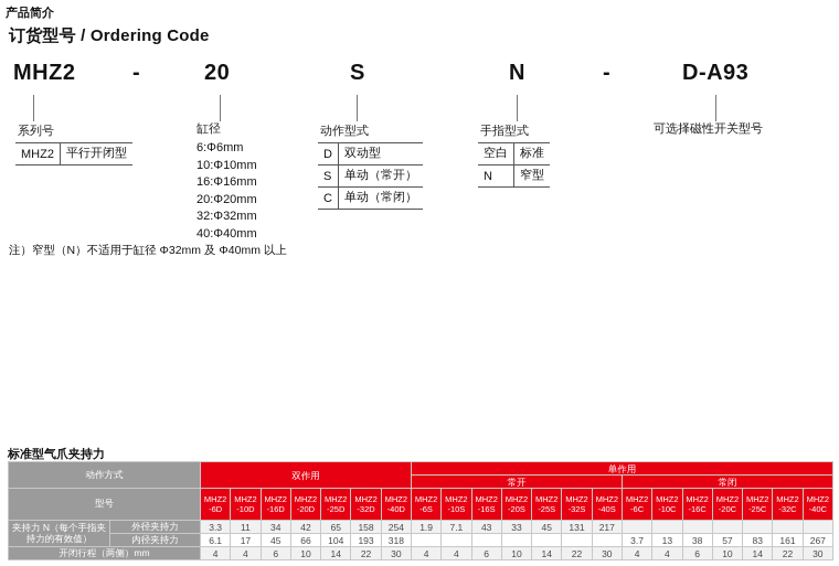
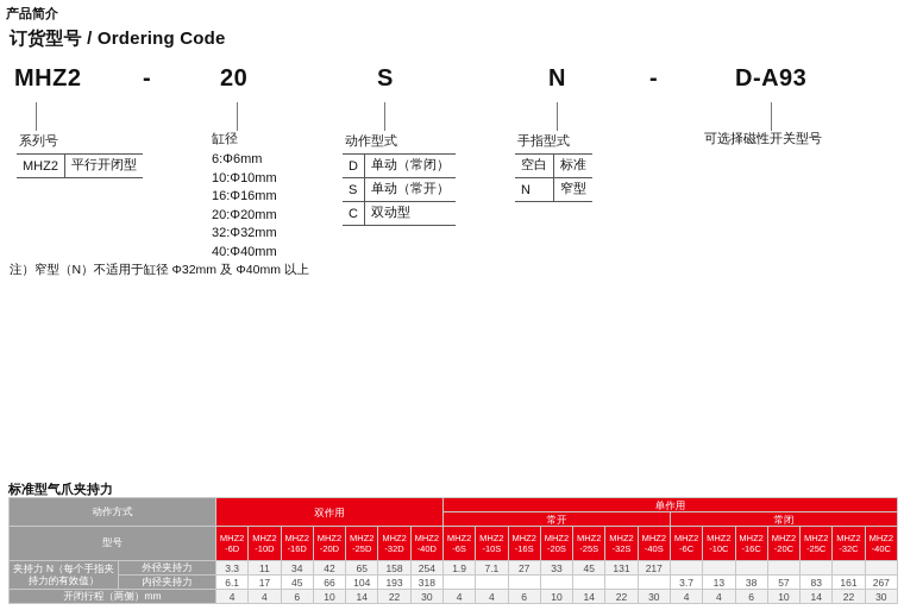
  产品简介
  订货型号 / Ordering Code
  MHZ2
  -
  20
  S
  N
  -
  D-A93
  系列号
  MHZ2	平行开闭型
  缸径
  6:Φ6mm
  10:Φ10mm
  16:Φ16mm
  20:Φ20mm
  32:Φ32mm
  40:Φ40mm
  动作型式
- D	双动型
+ D	单动（常闭）
  S	单动（常开）
- C	单动（常闭）
+ C	双动型
  手指型式
  空白	标准
  N	窄型
  可选择磁性开关型号
  注）窄型（N）不适用于缸径 Φ32mm 及 Φ40mm 以上
  标准型气爪夹持力
  动作方式	双作用	单作用
  常开	常闭
  型号	MHZ2 -6D	MHZ2 -10D	MHZ2 -16D	MHZ2 -20D	MHZ2 -25D	MHZ2 -32D	MHZ2 -40D	MHZ2 -6S	MHZ2 -10S	MHZ2 -16S	MHZ2 -20S	MHZ2 -25S	MHZ2 -32S	MHZ2 -40S	MHZ2 -6C	MHZ2 -10C	MHZ2 -16C	MHZ2 -20C	MHZ2 -25C	MHZ2 -32C	MHZ2 -40C
- 夹持力 N（每个手指夹持力的有效值）	外径夹持力	3.3	11	34	42	65	158	254	1.9	7.1	43	33	45	131	217
+ 夹持力 N（每个手指夹持力的有效值）	外径夹持力	3.3	11	34	42	65	158	254	1.9	7.1	27	33	45	131	217
  内径夹持力	6.1	17	45	66	104	193	318								3.7	13	38	57	83	161	267
  开闭行程（两侧）mm	4	4	6	10	14	22	30	4	4	6	10	14	22	30	4	4	6	10	14	22	30
